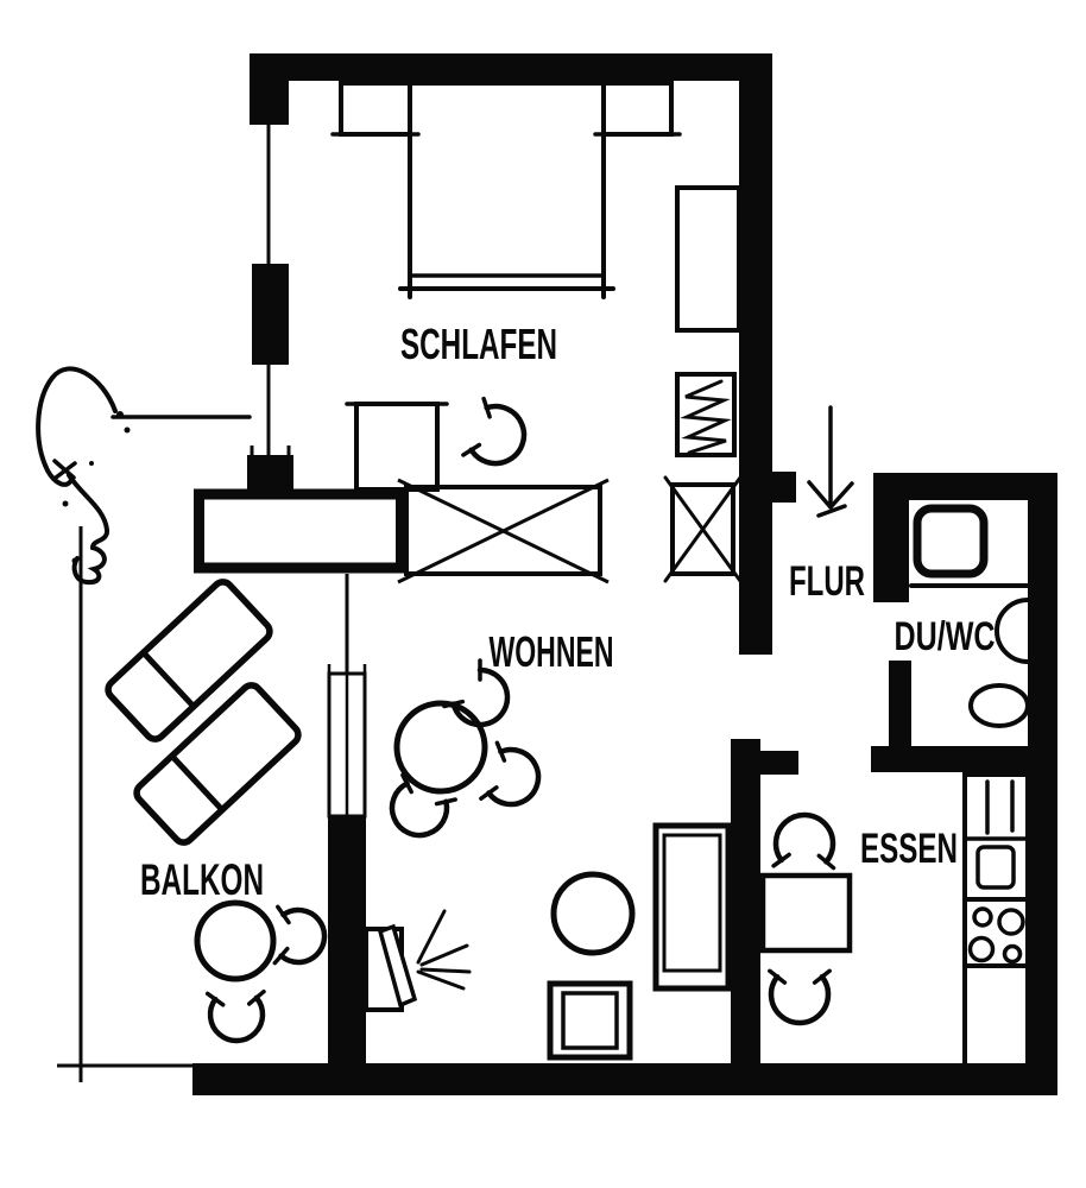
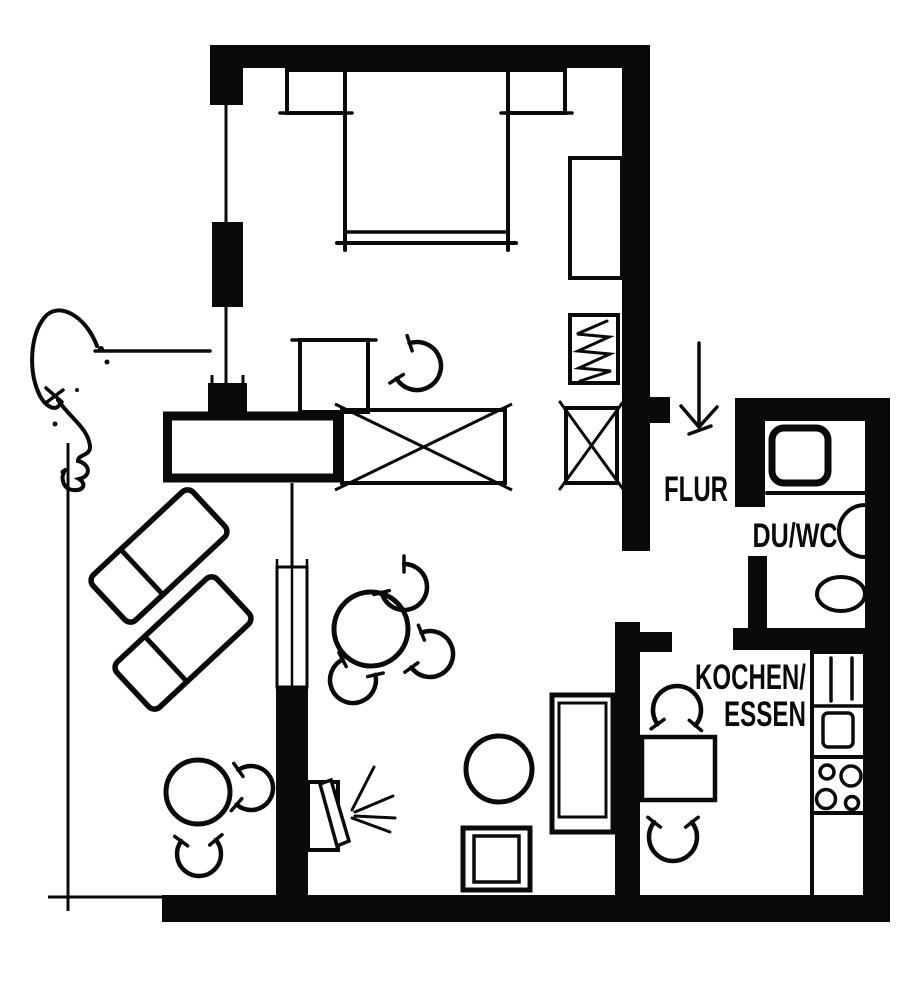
- SCHLAFEN
- WOHNEN
- BALKON
  FLUR
  DU/WC
+ KOCHEN/
  ESSEN
